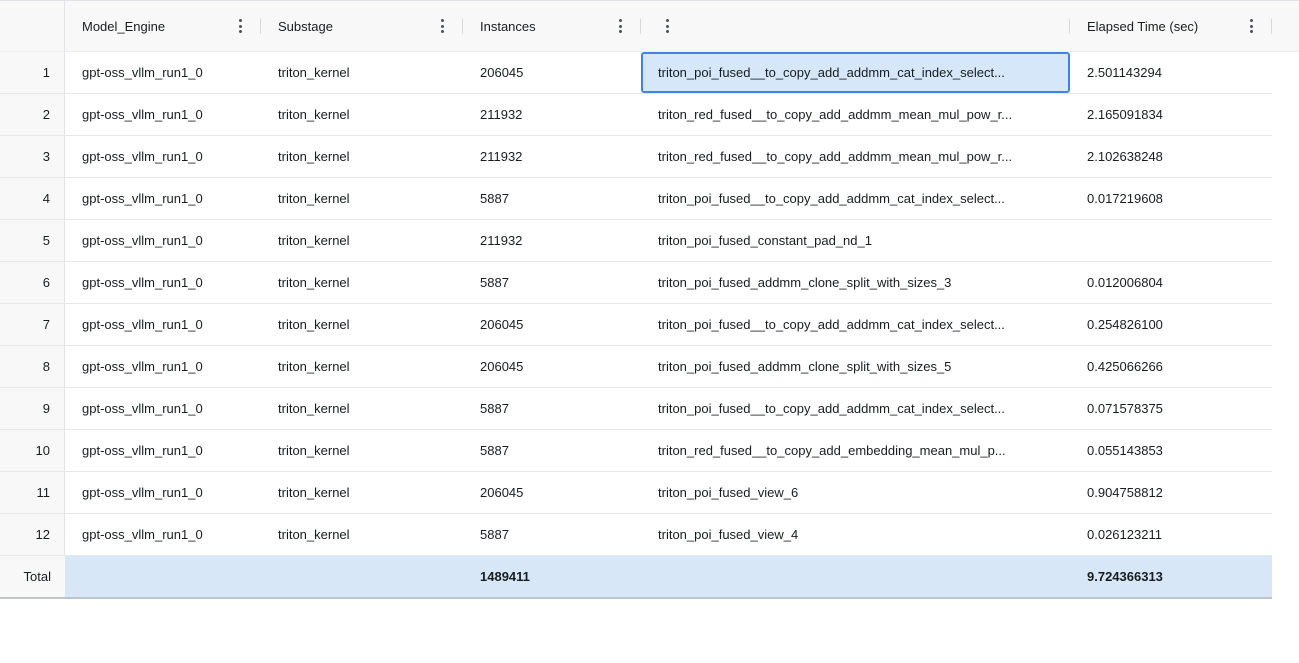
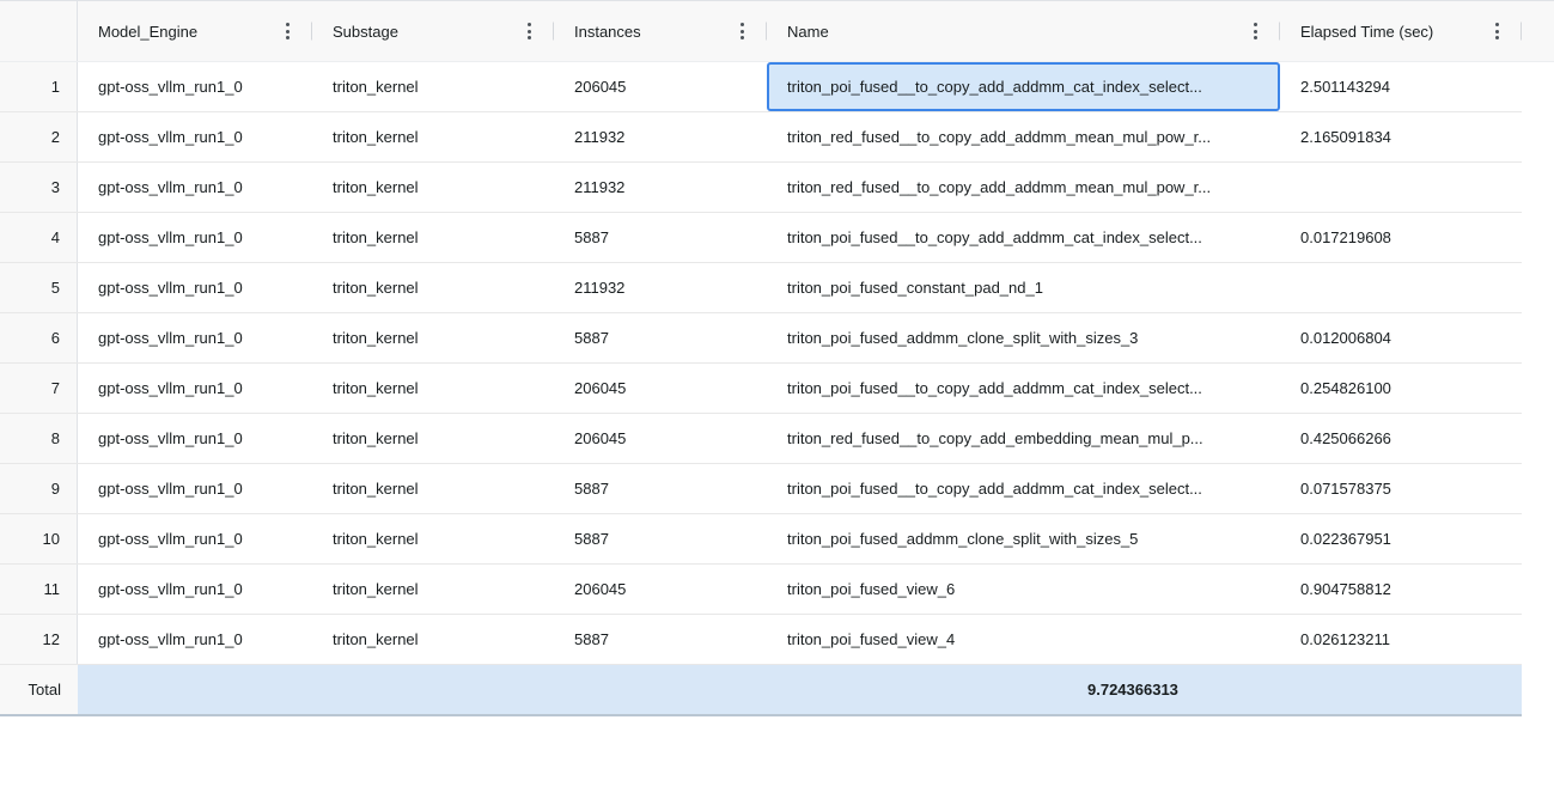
  Model_Engine
  Substage
  Instances
+ Name
  Elapsed Time (sec)
  1
  gpt-oss_vllm_run1_0
  triton_kernel
  206045
  triton_poi_fused__to_copy_add_addmm_cat_index_select...
  2.501143294
  2
  gpt-oss_vllm_run1_0
  triton_kernel
  211932
  triton_red_fused__to_copy_add_addmm_mean_mul_pow_r...
  2.165091834
  3
  gpt-oss_vllm_run1_0
  triton_kernel
  211932
  triton_red_fused__to_copy_add_addmm_mean_mul_pow_r...
- 2.102638248
  4
  gpt-oss_vllm_run1_0
  triton_kernel
  5887
  triton_poi_fused__to_copy_add_addmm_cat_index_select...
  0.017219608
  5
  gpt-oss_vllm_run1_0
  triton_kernel
  211932
  triton_poi_fused_constant_pad_nd_1
  6
  gpt-oss_vllm_run1_0
  triton_kernel
  5887
  triton_poi_fused_addmm_clone_split_with_sizes_3
  0.012006804
  7
  gpt-oss_vllm_run1_0
  triton_kernel
  206045
  triton_poi_fused__to_copy_add_addmm_cat_index_select...
  0.254826100
  8
  gpt-oss_vllm_run1_0
  triton_kernel
  206045
- triton_poi_fused_addmm_clone_split_with_sizes_5
+ triton_red_fused__to_copy_add_embedding_mean_mul_p...
  0.425066266
  9
  gpt-oss_vllm_run1_0
  triton_kernel
  5887
  triton_poi_fused__to_copy_add_addmm_cat_index_select...
  0.071578375
  10
  gpt-oss_vllm_run1_0
  triton_kernel
  5887
- triton_red_fused__to_copy_add_embedding_mean_mul_p...
+ triton_poi_fused_addmm_clone_split_with_sizes_5
- 0.055143853
+ 0.022367951
  11
  gpt-oss_vllm_run1_0
  triton_kernel
  206045
  triton_poi_fused_view_6
  0.904758812
  12
  gpt-oss_vllm_run1_0
  triton_kernel
  5887
  triton_poi_fused_view_4
  0.026123211
  Total
- 1489411
  9.724366313
